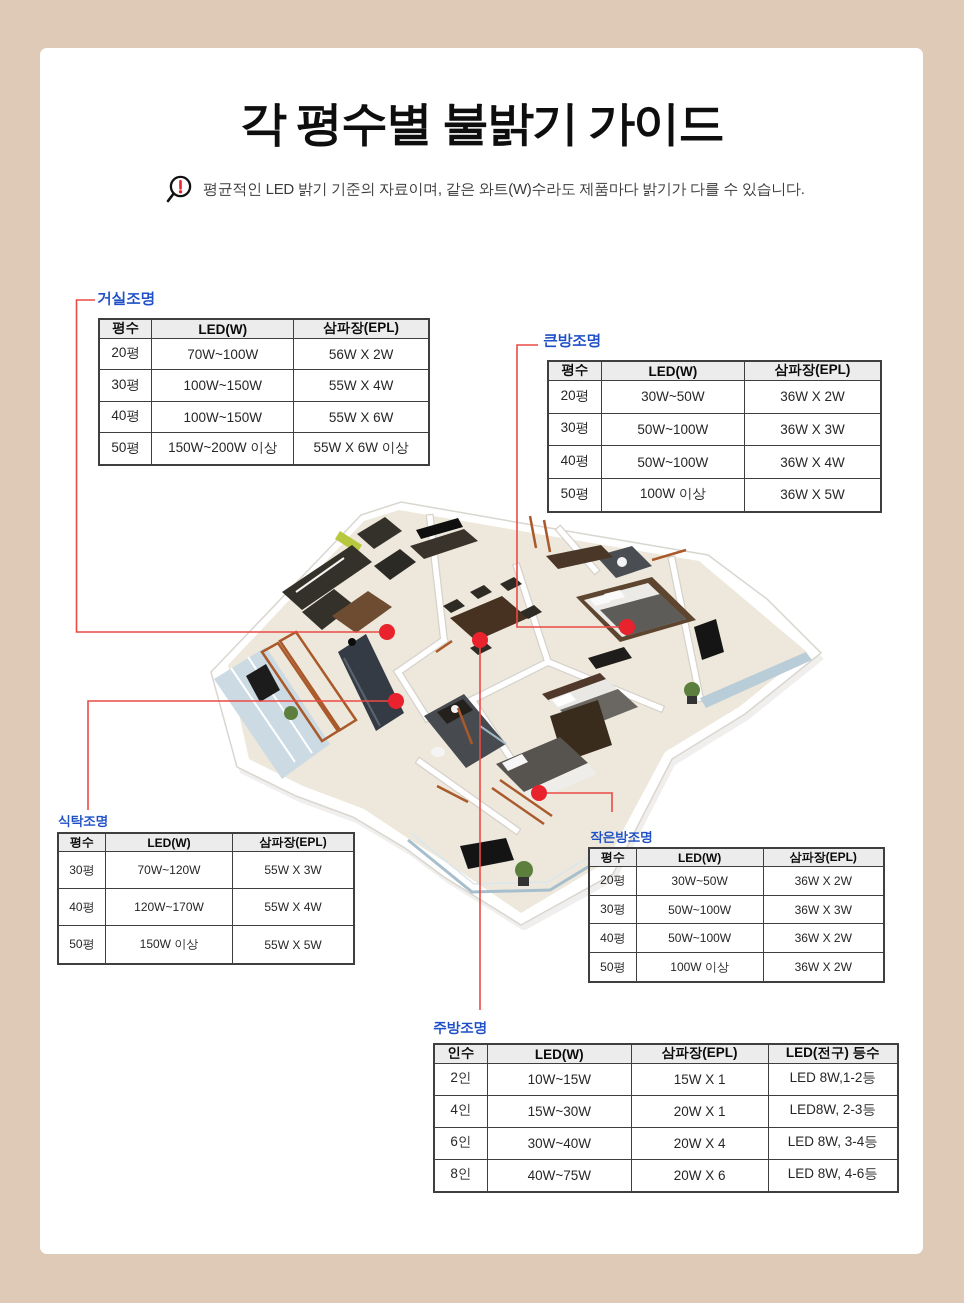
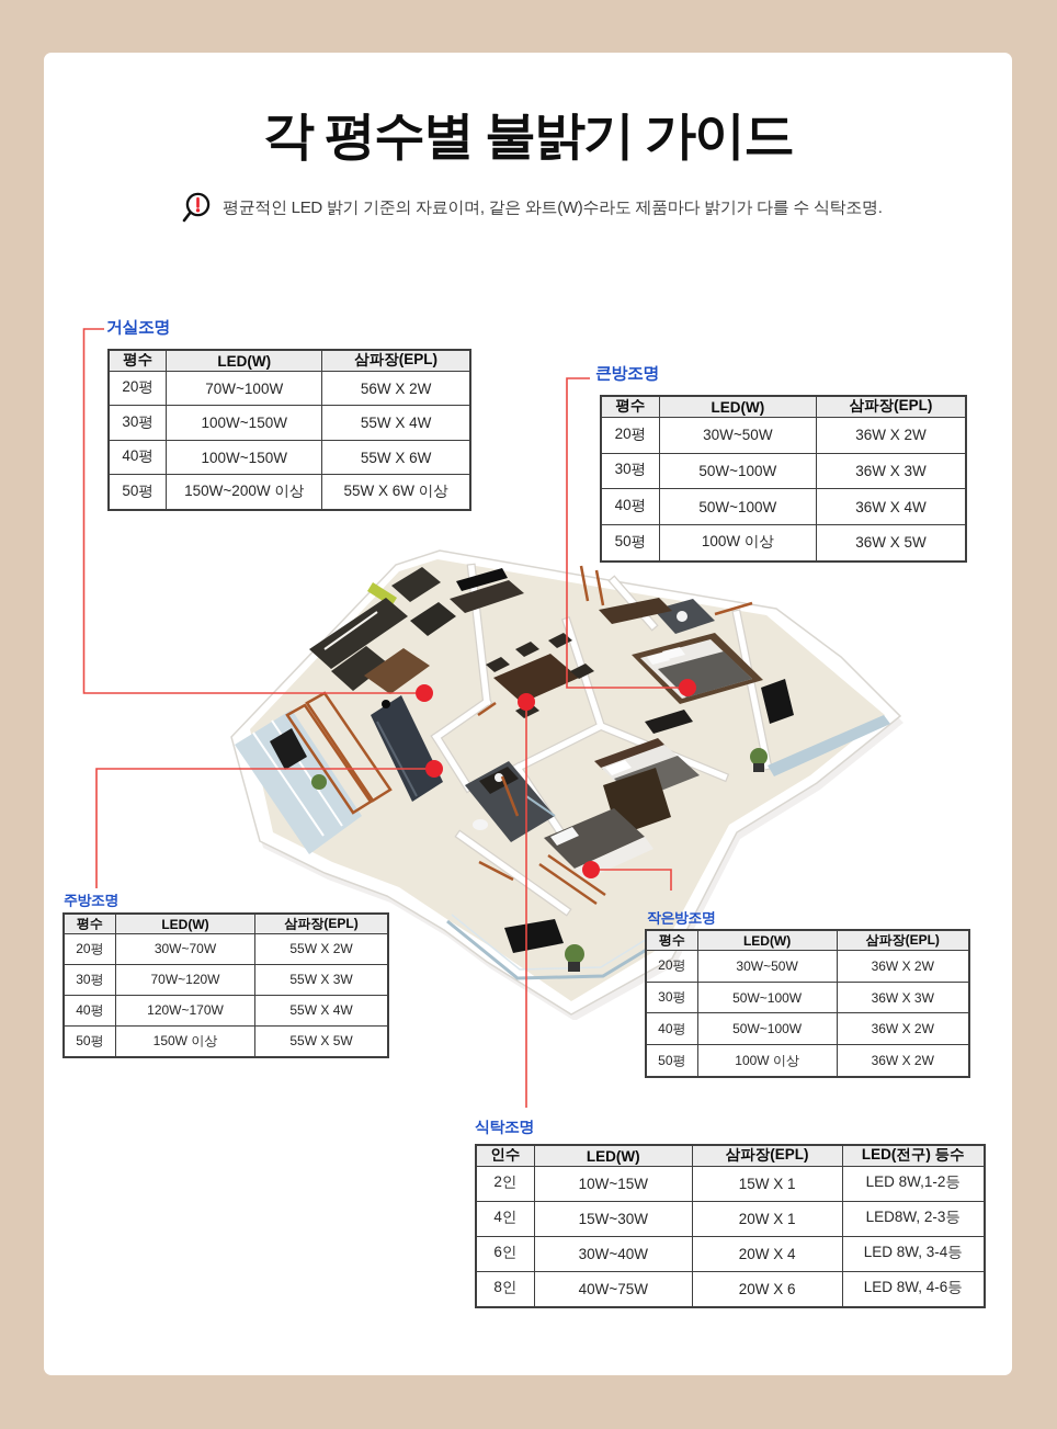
  각 평수별 불밝기 가이드
- 평균적인 LED 밝기 기준의 자료이며, 같은 와트(W)수라도 제품마다 밝기가 다를 수 있습니다.
+ 평균적인 LED 밝기 기준의 자료이며, 같은 와트(W)수라도 제품마다 밝기가 다를 수 식탁조명.
  거실조명
  큰방조명
- 식탁조명
+ 주방조명
  작은방조명
- 주방조명
+ 식탁조명
  평수	LED(W)	삼파장(EPL)
  20평	70W~100W	56W X 2W
  30평	100W~150W	55W X 4W
  40평	100W~150W	55W X 6W
  50평	150W~200W 이상	55W X 6W 이상
  평수	LED(W)	삼파장(EPL)
  20평	30W~50W	36W X 2W
  30평	50W~100W	36W X 3W
  40평	50W~100W	36W X 4W
  50평	100W 이상	36W X 5W
  평수	LED(W)	삼파장(EPL)
+ 20평	30W~70W	55W X 2W
  30평	70W~120W	55W X 3W
  40평	120W~170W	55W X 4W
  50평	150W 이상	55W X 5W
  평수	LED(W)	삼파장(EPL)
  20평	30W~50W	36W X 2W
  30평	50W~100W	36W X 3W
  40평	50W~100W	36W X 2W
  50평	100W 이상	36W X 2W
  인수	LED(W)	삼파장(EPL)	LED(전구) 등수
  2인	10W~15W	15W X 1	LED 8W,1-2등
  4인	15W~30W	20W X 1	LED8W, 2-3등
  6인	30W~40W	20W X 4	LED 8W, 3-4등
  8인	40W~75W	20W X 6	LED 8W, 4-6등
